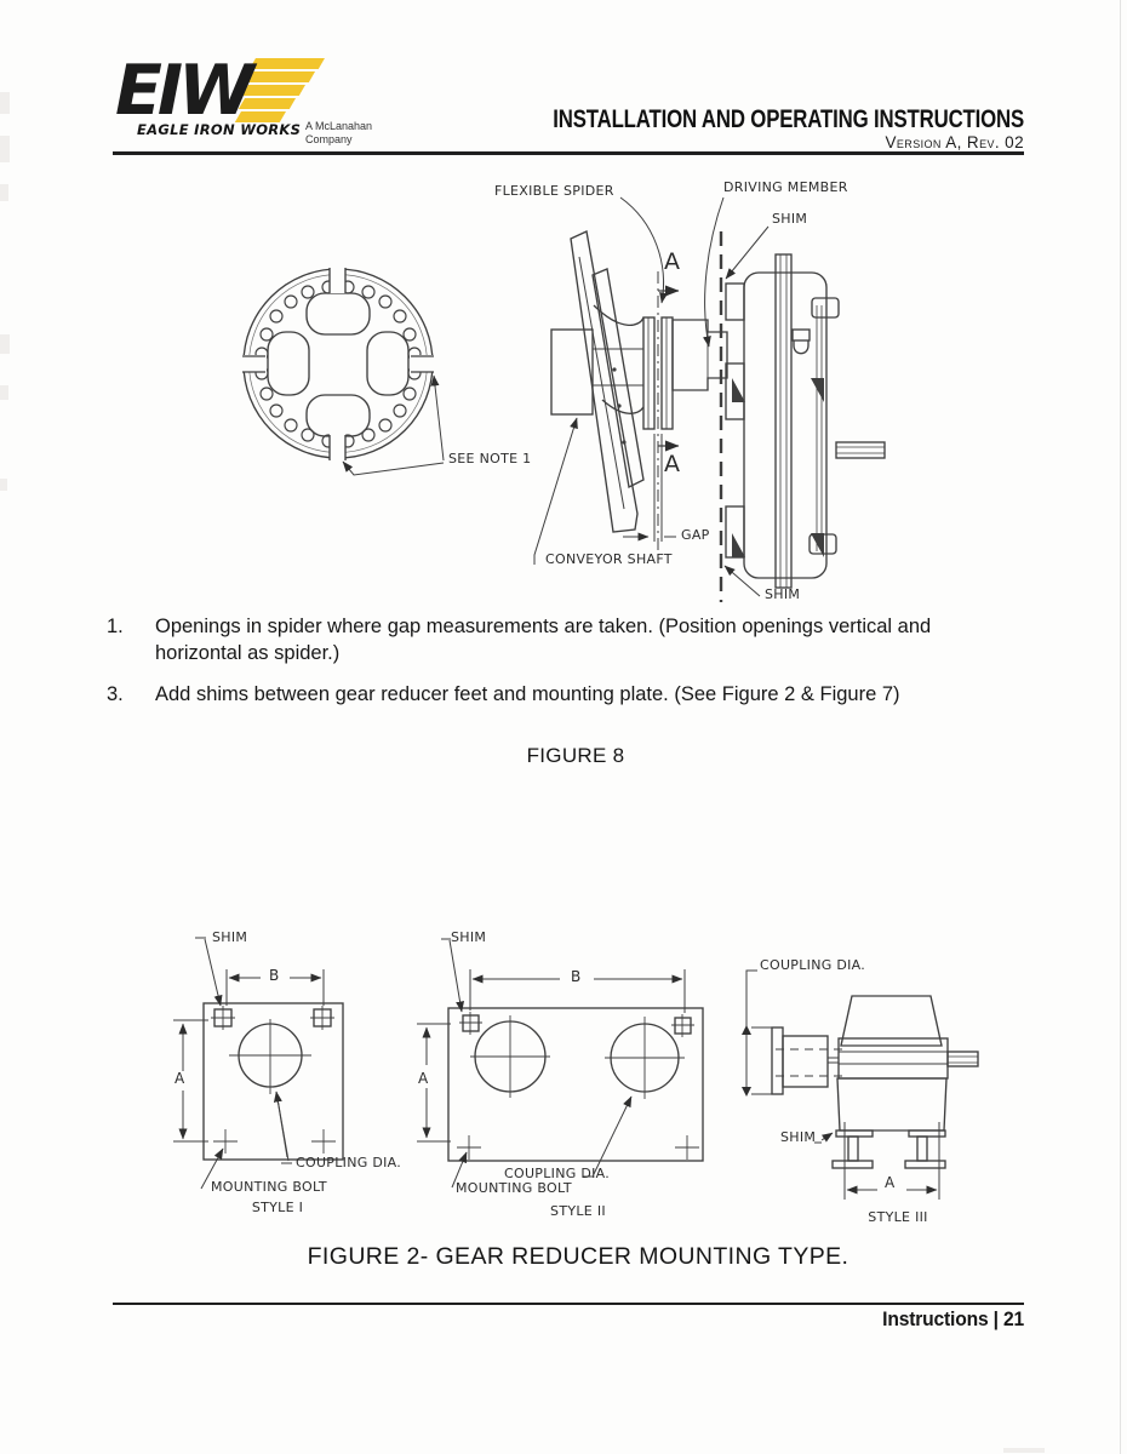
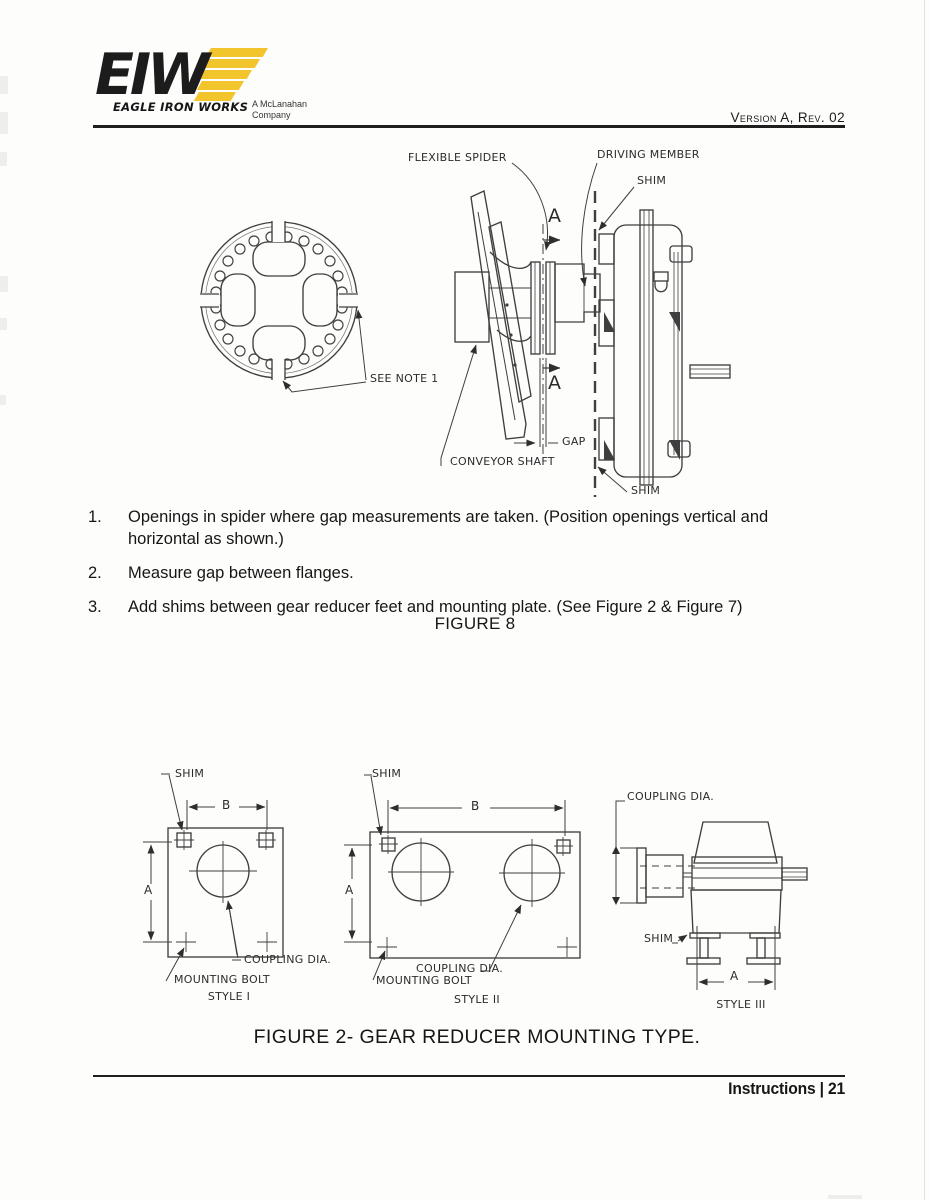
  EIW
  EAGLE IRON WORKS
  A McLanahan
  Company
- INSTALLATION AND OPERATING INSTRUCTIONS
  Version A, Rev. 02
  FLEXIBLE SPIDER
  DRIVING MEMBER
  SHIM
  A
  A
  SEE NOTE 1
  GAP
  CONVEYOR SHAFT
  SHIM
  1.
- Openings in spider where gap measurements are taken. (Position openings vertical and horizontal as spider.)
+ Openings in spider where gap measurements are taken. (Position openings vertical and horizontal as shown.)
+ 2.
+ Measure gap between flanges.
  3.
  Add shims between gear reducer feet and mounting plate. (See Figure 2 & Figure 7)
  FIGURE 8
  SHIM
  B
  A
  COUPLING DIA.
  MOUNTING BOLT
  STYLE I
  SHIM
  B
  A
  COUPLING DIA.
  MOUNTING BOLT
  STYLE II
  COUPLING DIA.
  SHIM
  A
  STYLE III
  FIGURE 2- GEAR REDUCER MOUNTING TYPE.
  Instructions | 21
